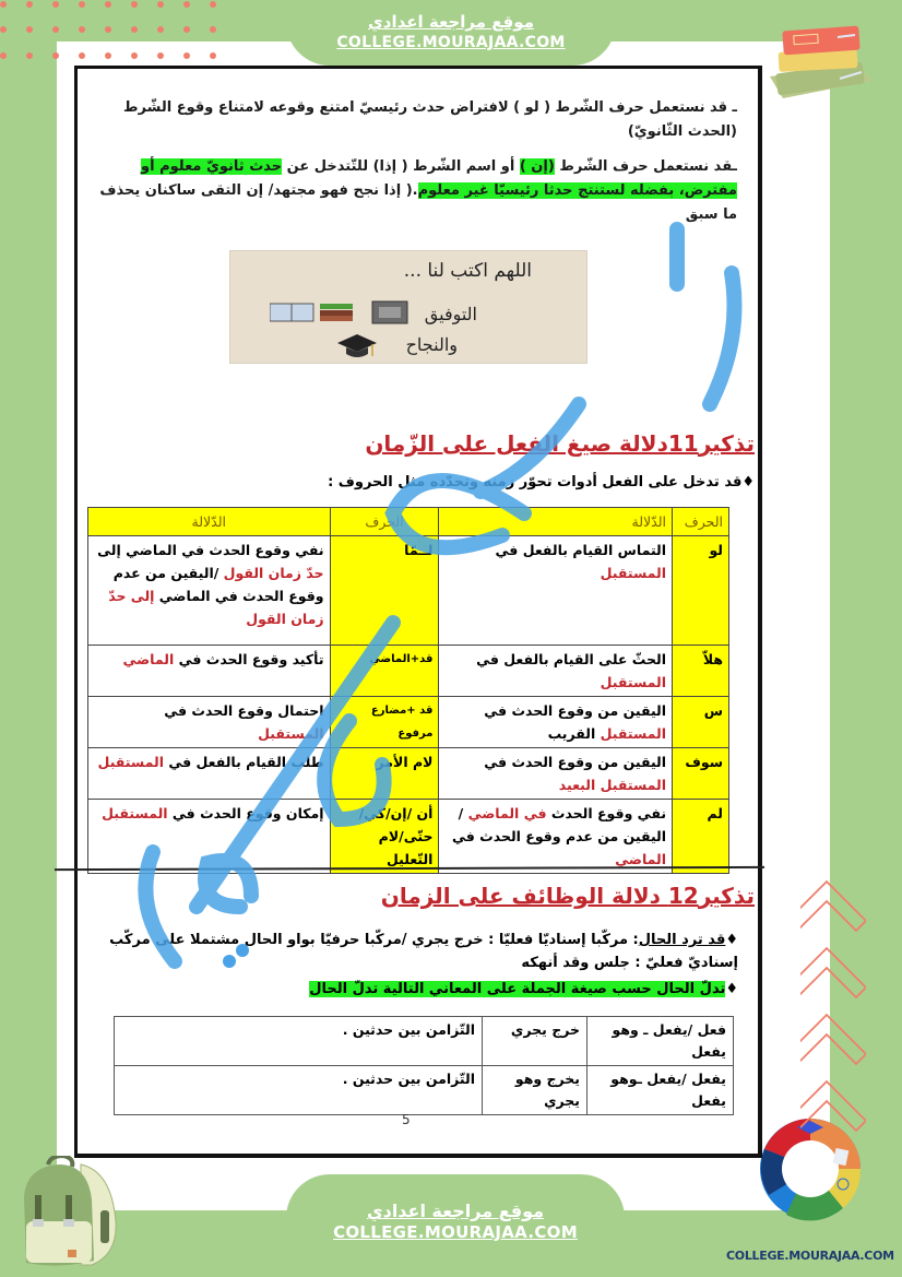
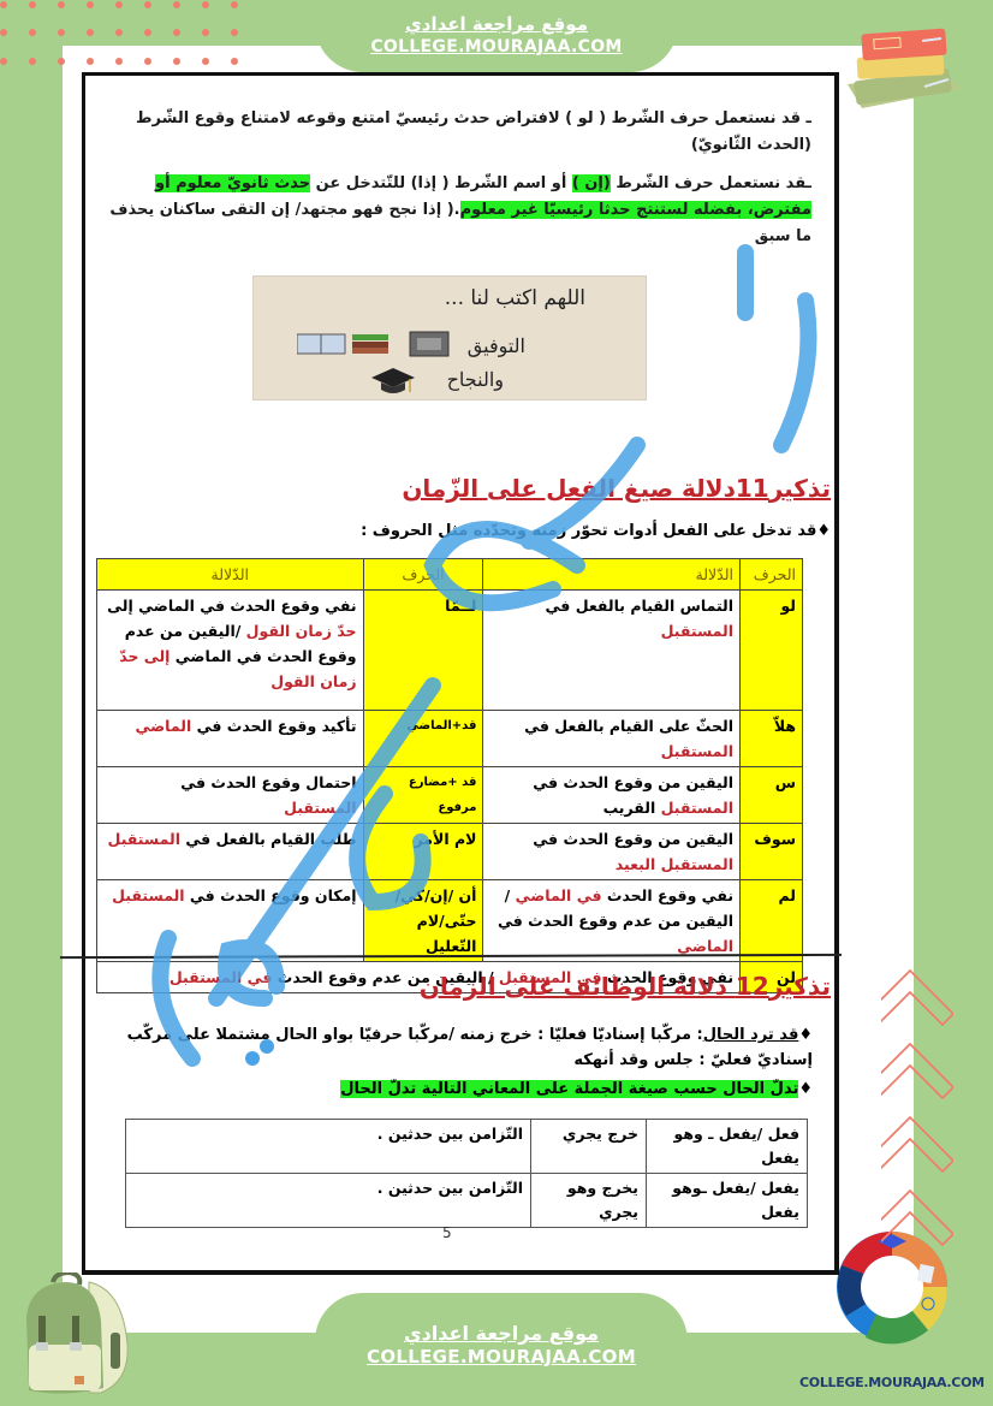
  موقع مراجعة اعدادي
  COLLEGE.MOURAJAA.COM
  موقع مراجعة اعدادي
  COLLEGE.MOURAJAA.COM
  COLLEGE.MOURAJAA.COM
  ـ قد نستعمل حرف الشّرط ( لو ) لافتراض حدث رئيسيّ امتنع وقوعه لامتناع وقوع الشّرط (الحدث الثّانويّ)
  ـقد نستعمل حرف الشّرط (إن ) أو اسم الشّرط ( إذا) للتّتدخل عن حدث ثانويّ معلوم أو مفترض، بفضله لستنتج حدثا رئيسيّا غير معلوم.( إذا نجح فهو مجتهد/ إن التقى ساكنان يحذف ما سبق
  اللهم اكتب لنا ...
  التوفيق
  والنجاح
  تذكير11دلالة صيغ الفعل على الزّمان
  ♦قد تدخل على الفعل أدوات تحوّر زمنه وتحدّده مثل الحروف :
  الحرف	الدّلالة	الحرف	الدّلالة
  لو	التماس القيام بالفعل في المستقبل	لــمّا	نفي وقوع الحدث في الماضي إلى حدّ زمان القول /اليقين من عدم وقوع الحدث في الماضي إلى حدّ زمان القول
  هلاّ	الحثّ على القيام بالفعل في المستقبل	قد+الماضي	تأكيد وقوع الحدث في الماضي
  س	اليقين من وقوع الحدث في المستقبل القريب	قد +مضارع مرفوع	احتمال وقوع الحدث في المستقبل
  سوف	اليقين من وقوع الحدث في المستقبل البعيد	لام الأمر	طلب القيام بالفعل في المستقبل
  لم	نفي وقوع الحدث في الماضي / اليقين من عدم وقوع الحدث في الماضي	أن /إن/كي/حتّى/لام التّعليل	إمكان وقوع الحدث في المستقبل
+ لن	نفي وقوع الحدث في المستقبل / اليقين من عدم وقوع الحدث في المستقبل
  تذكير12 دلالة الوظائف على الزمان
- ♦قد ترد الحال: مركّبا إسناديّا فعليّا : خرج يجري /مركّبا حرفيّا بواو الحال مشتملا على مركّب إسناديّ فعليّ : جلس وقد أنهكه
+ ♦قد ترد الحال: مركّبا إسناديّا فعليّا : خرج زمنه /مركّبا حرفيّا بواو الحال مشتملا على مركّب إسناديّ فعليّ : جلس وقد أنهكه
  ♦تدلّ الحال حسب صيغة الجملة على المعاني التالية تدلّ الحال
  فعل /يفعل ـ وهو يفعل	خرج يجري	التّزامن بين حدثين .
  يفعل /يفعل ـوهو يفعل	يخرج وهو يجري	التّزامن بين حدثين .
  5
